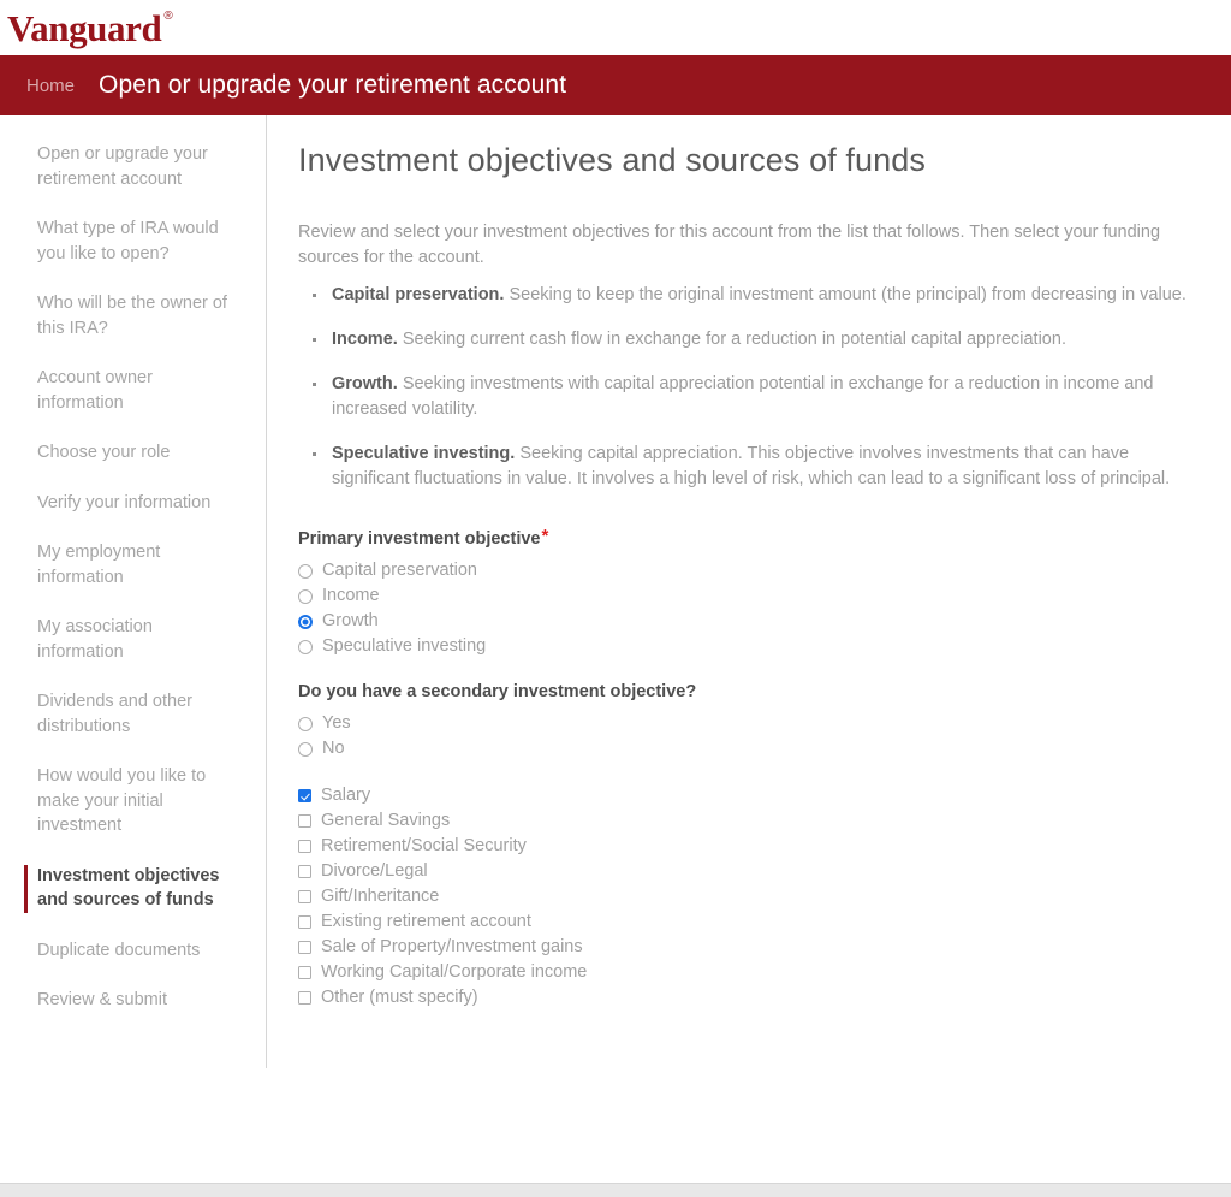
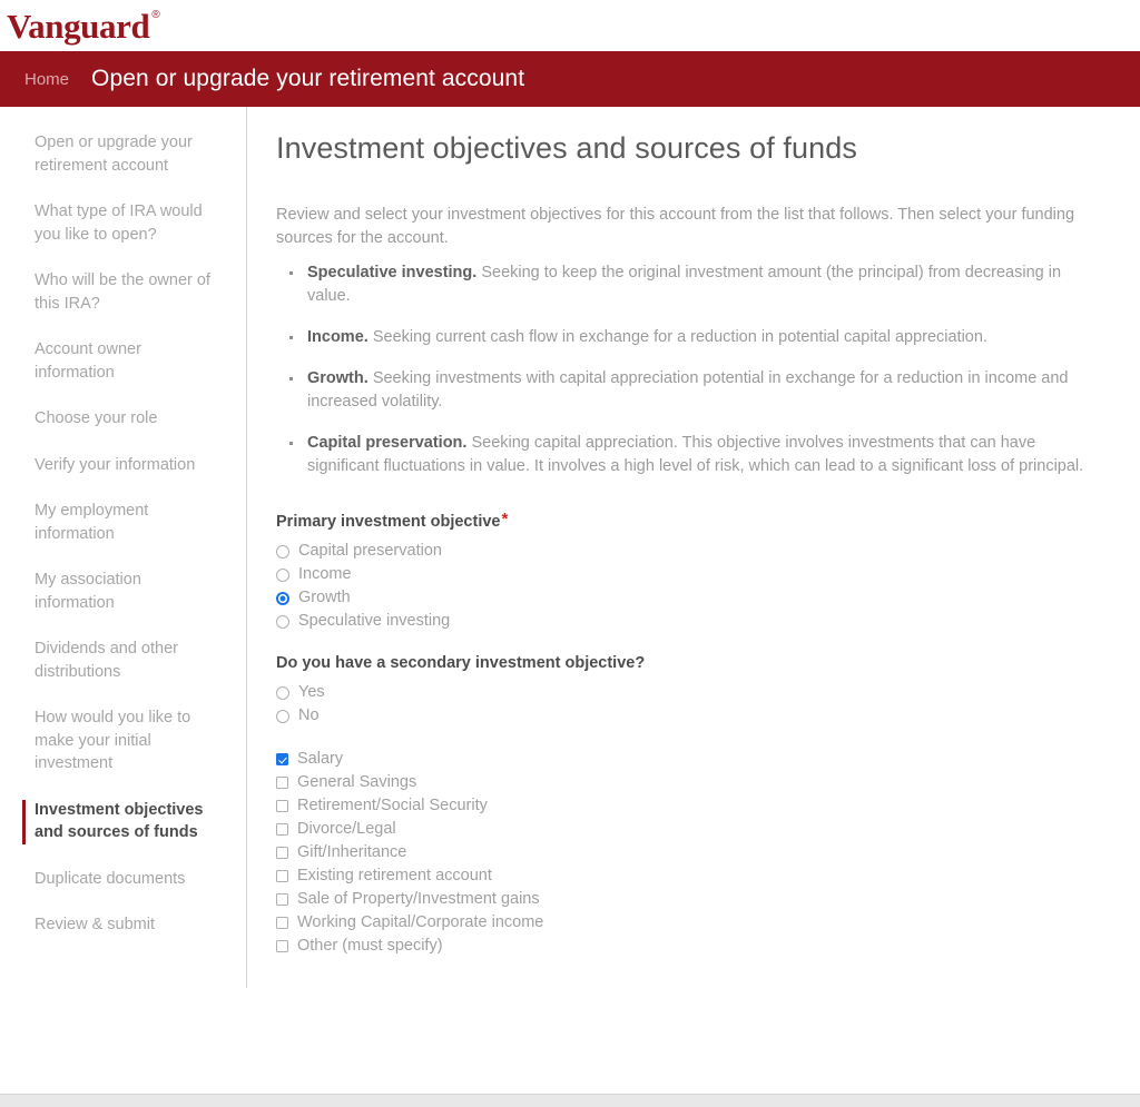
  Vanguard
  ®
  Home
  Open or upgrade your retirement account
  Open or upgrade your retirement account
  What type of IRA would you like to open?
  Who will be the owner of this IRA?
  Account owner information
  Choose your role
  Verify your information
  My employment information
  My association information
  Dividends and other distributions
  How would you like to make your initial investment
  Investment objectives and sources of funds
  Duplicate documents
  Review & submit
  Investment objectives and sources of funds
  Review and select your investment objectives for this account from the list that follows. Then select your funding sources for the account.
- Capital preservation. Seeking to keep the original investment amount (the principal) from decreasing in value.
+ Speculative investing. Seeking to keep the original investment amount (the principal) from decreasing in value.
  Income. Seeking current cash flow in exchange for a reduction in potential capital appreciation.
  Growth. Seeking investments with capital appreciation potential in exchange for a reduction in income and increased volatility.
- Speculative investing. Seeking capital appreciation. This objective involves investments that can have significant fluctuations in value. It involves a high level of risk, which can lead to a significant loss of principal.
+ Capital preservation. Seeking capital appreciation. This objective involves investments that can have significant fluctuations in value. It involves a high level of risk, which can lead to a significant loss of principal.
  Primary investment objective*
  Capital preservation
  Income
  Growth
  Speculative investing
  Do you have a secondary investment objective?
  Yes
  No
  Salary
  General Savings
  Retirement/Social Security
  Divorce/Legal
  Gift/Inheritance
  Existing retirement account
  Sale of Property/Investment gains
  Working Capital/Corporate income
  Other (must specify)
